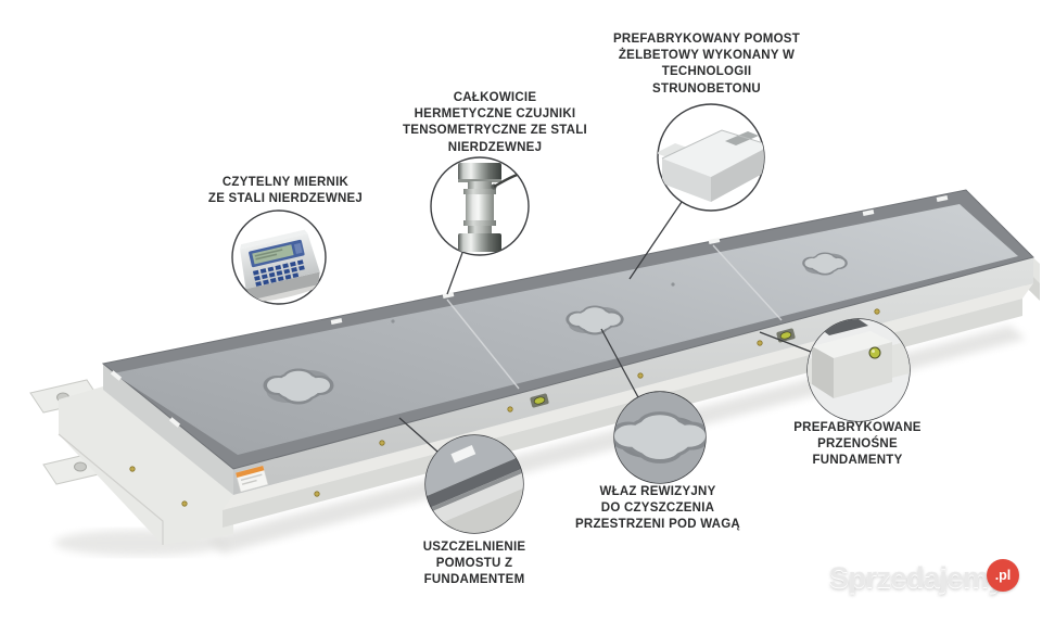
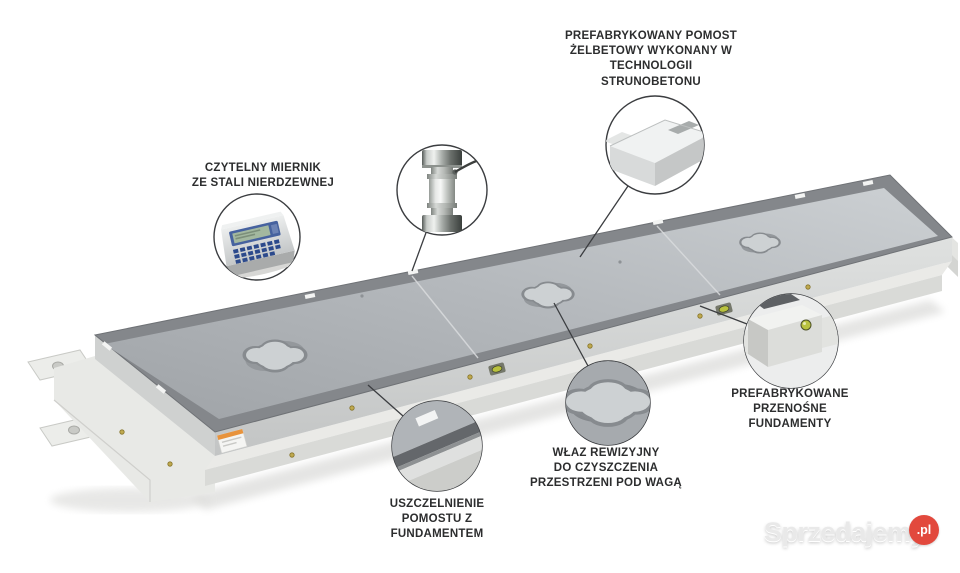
  CZYTELNY MIERNIK
  ZE STALI NIERDZEWNEJ
- CAŁKOWICIE
- HERMETYCZNE CZUJNIKI
- TENSOMETRYCZNE ZE STALI
- NIERDZEWNEJ
  PREFABRYKOWANY POMOST
  ŻELBETOWY WYKONANY W
  TECHNOLOGII
  STRUNOBETONU
  PREFABRYKOWANE
  PRZENOŚNE
  FUNDAMENTY
  WŁAZ REWIZYJNY
  DO CZYSZCZENIA
  PRZESTRZENI POD WAGĄ
  USZCZELNIENIE
  POMOSTU Z
  FUNDAMENTEM
  Sprzedajem
  .pl
